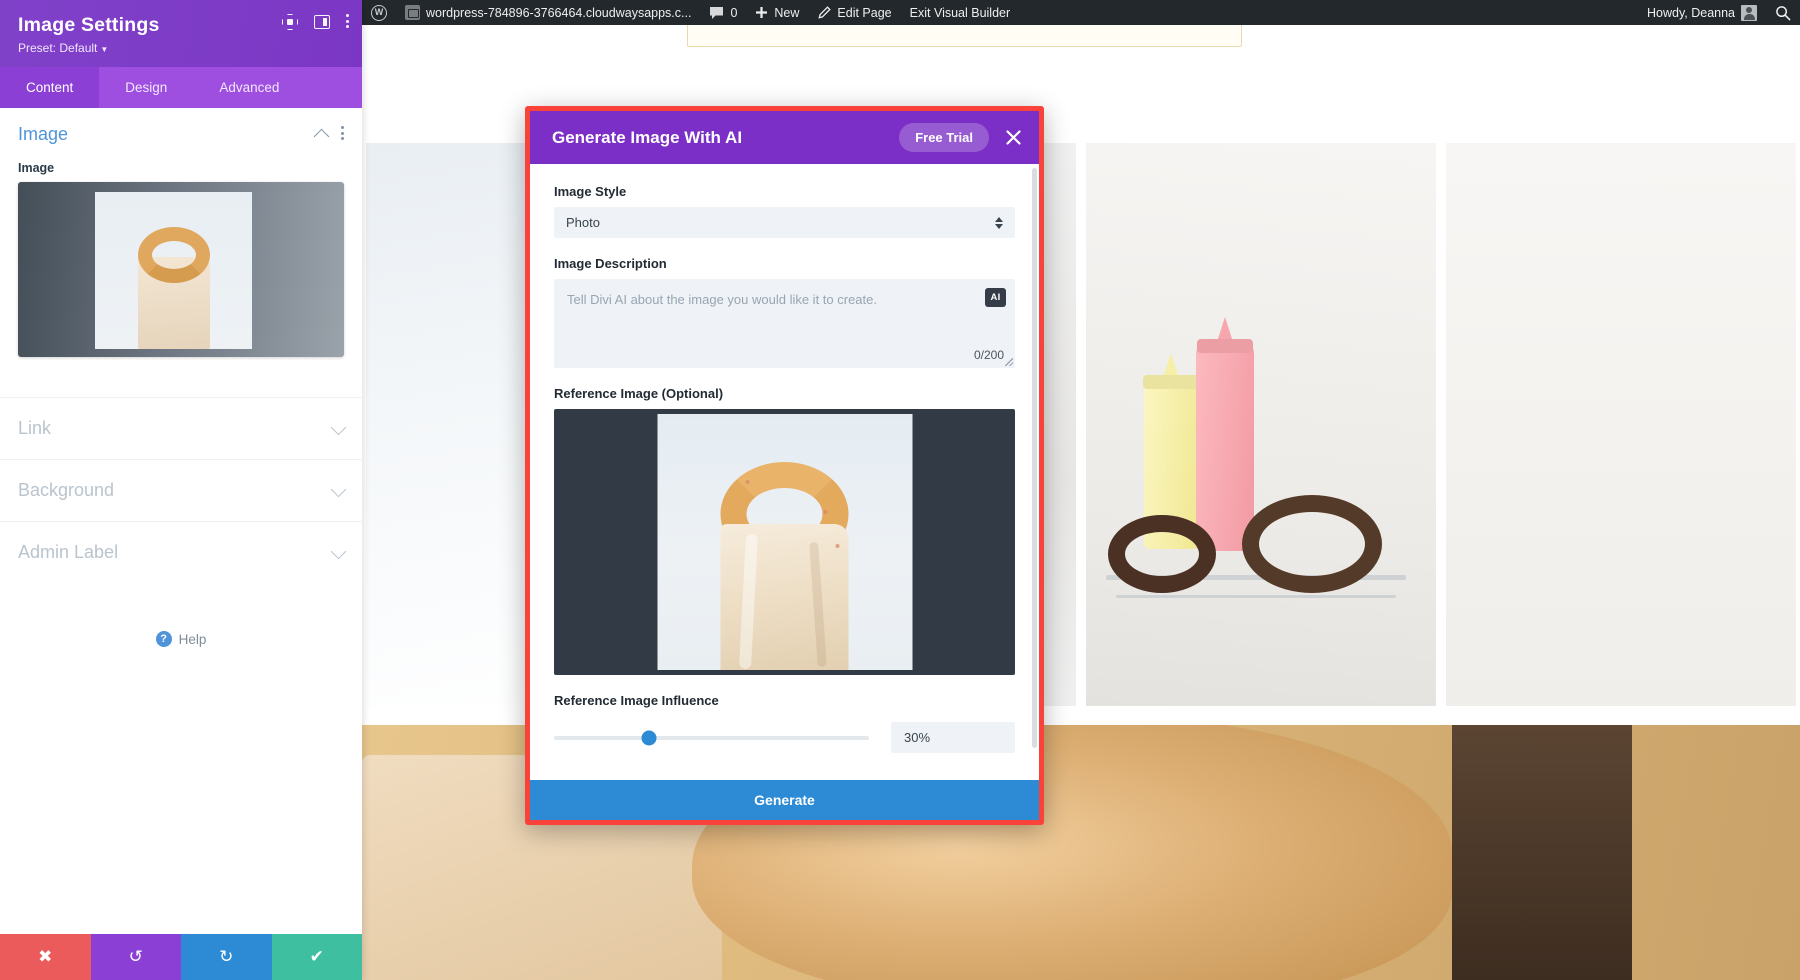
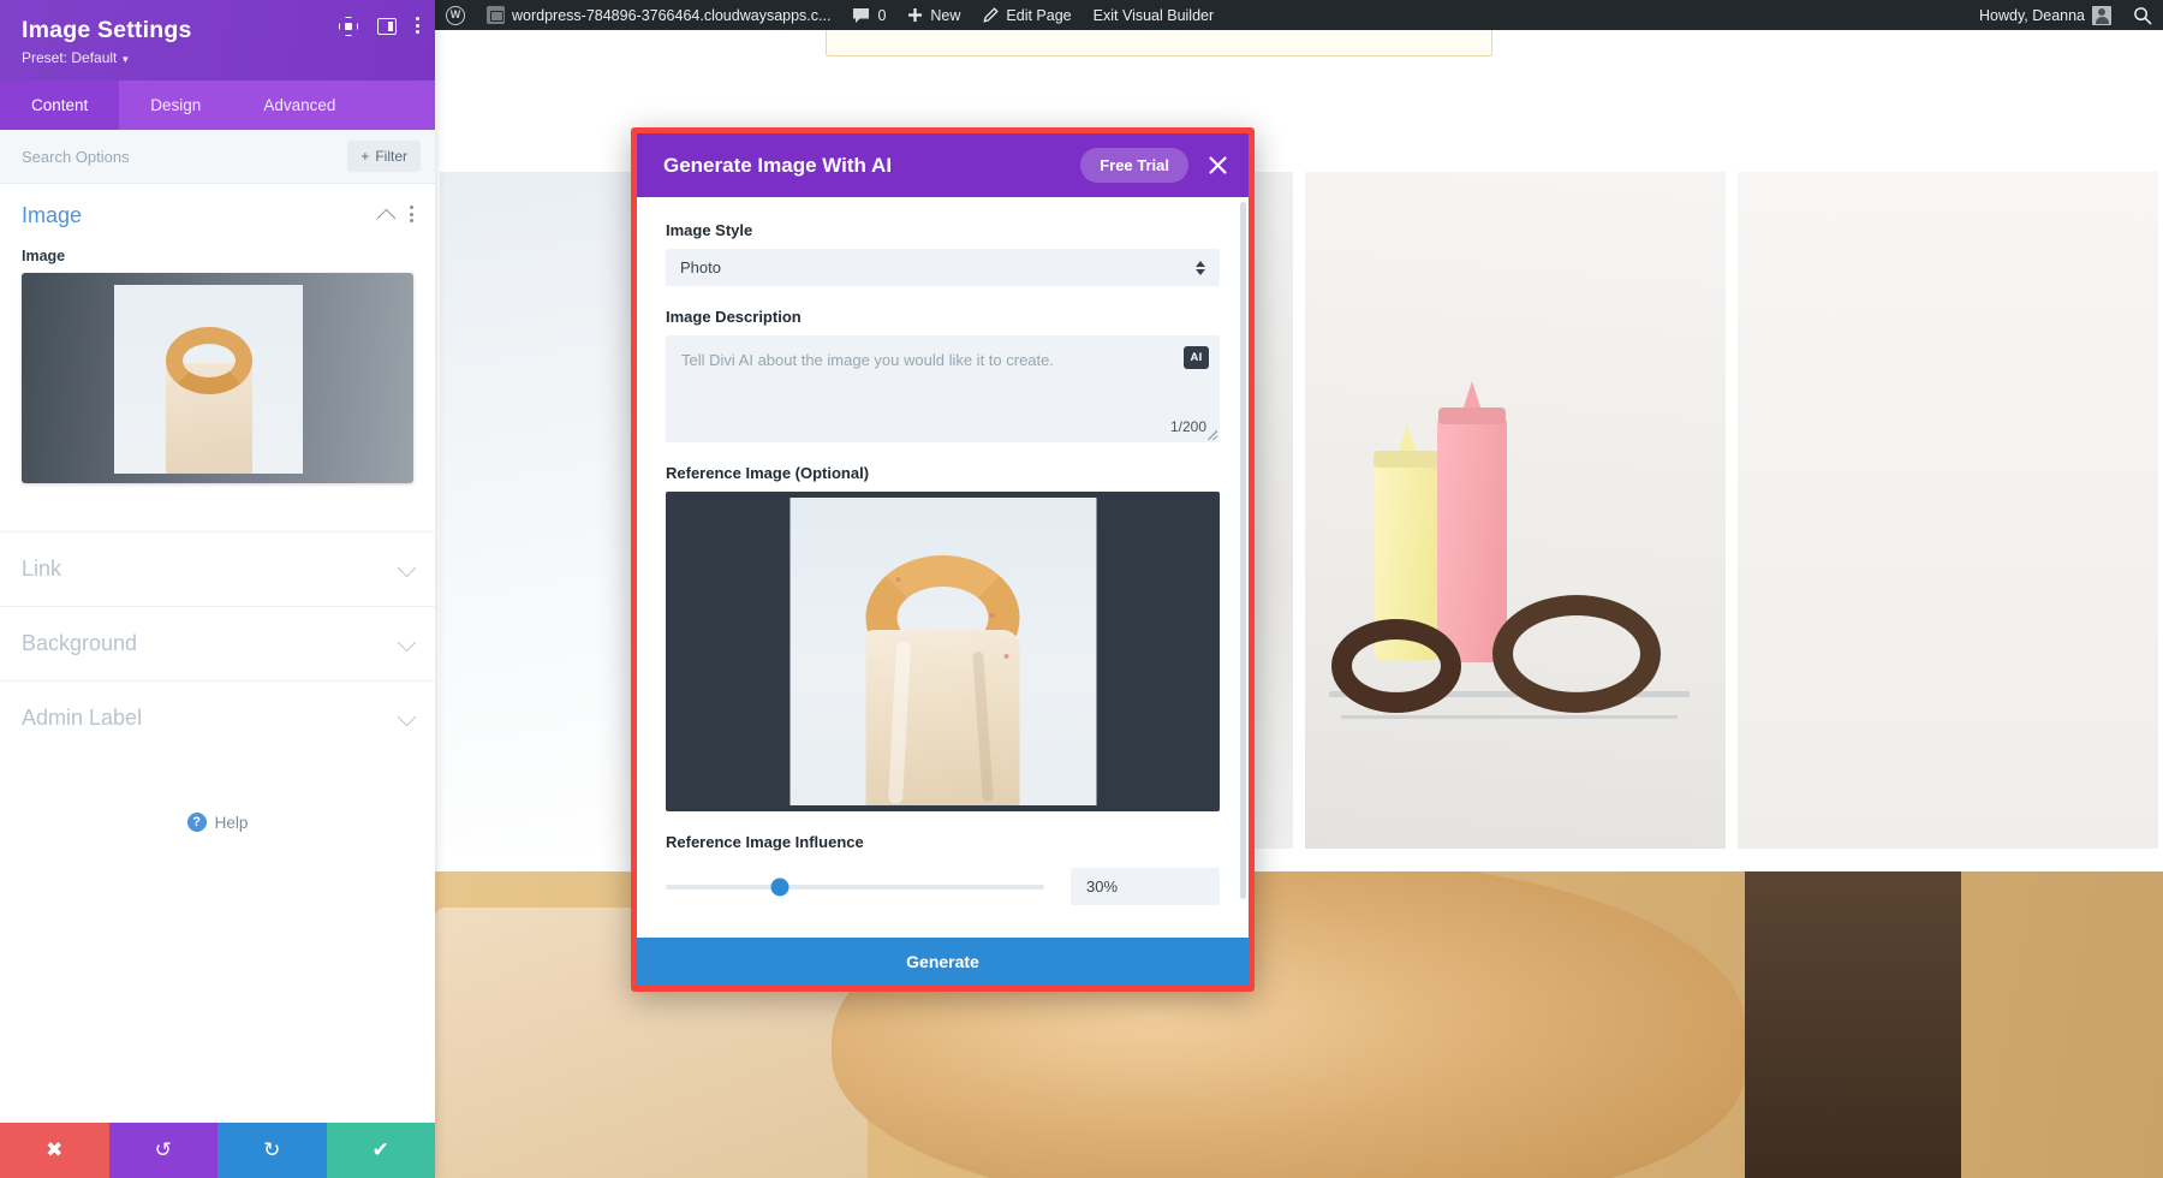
  wordpress-784896-3766464.cloudwaysapps.c...
  0
  New
  Edit Page
  Exit Visual Builder
  Howdy, Deanna
  Image Settings
  Preset: Default ▼
  Content
  Design
  Advanced
+ Search Options
+ +
+ Filter
  Image
  Image
  Link
  Background
  Admin Label
  ?
  Help
  ✖
  ↺
  ↻
  ✔
  Generate Image With AI
  Free Trial
  Image Style
  Photo
  Image Description
  Tell Divi AI about the image you would like it to create.
  AI
- 0/200
+ 1/200
  Reference Image (Optional)
  Reference Image Influence
  30%
  Generate
